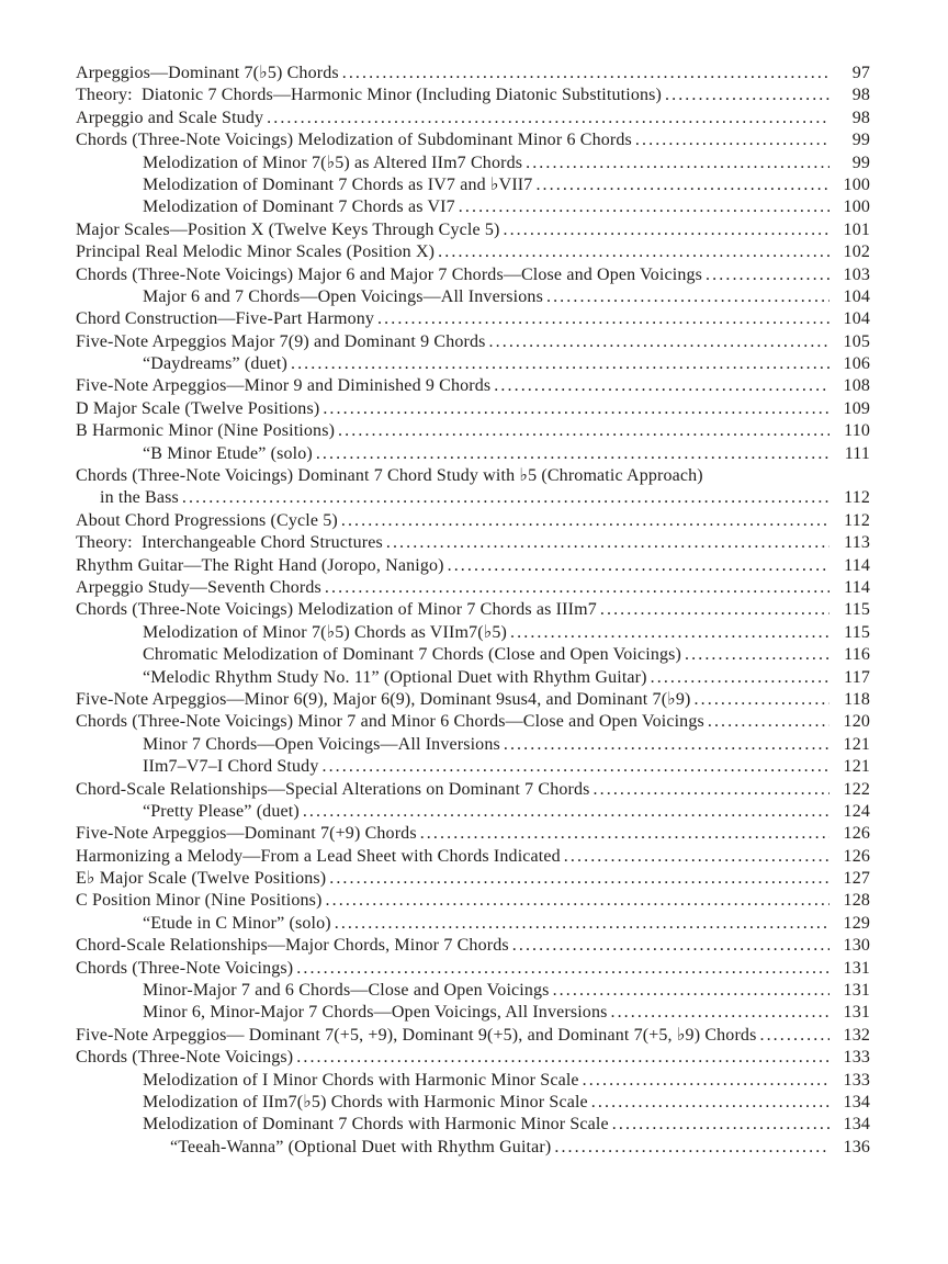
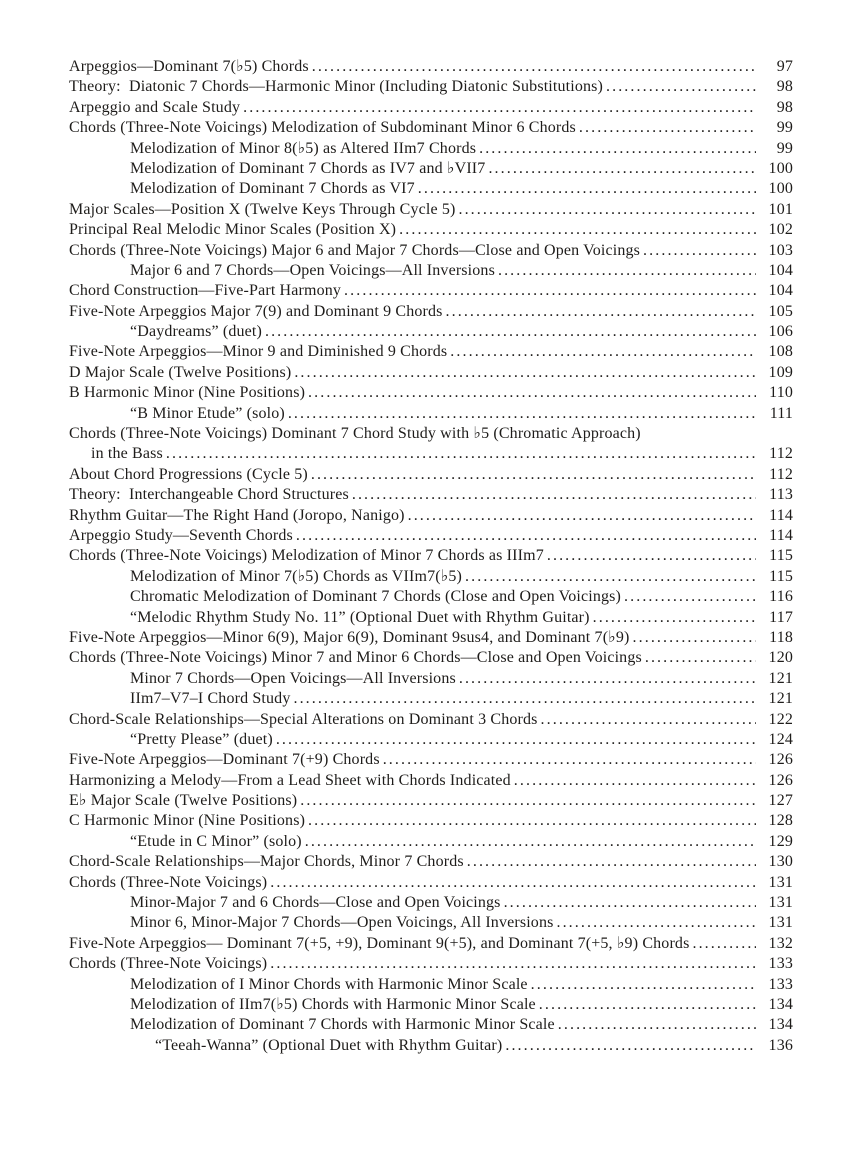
  Arpeggios—Dominant 7(♭5) Chords
  97
  Theory: Diatonic 7 Chords—Harmonic Minor (Including Diatonic Substitutions)
  98
  Arpeggio and Scale Study
  98
  Chords (Three-Note Voicings) Melodization of Subdominant Minor 6 Chords
  99
- Melodization of Minor 7(♭5) as Altered IIm7 Chords
+ Melodization of Minor 8(♭5) as Altered IIm7 Chords
  99
  Melodization of Dominant 7 Chords as IV7 and ♭VII7
  100
  Melodization of Dominant 7 Chords as VI7
  100
  Major Scales—Position X (Twelve Keys Through Cycle 5)
  101
  Principal Real Melodic Minor Scales (Position X)
  102
  Chords (Three-Note Voicings) Major 6 and Major 7 Chords—Close and Open Voicings
  103
  Major 6 and 7 Chords—Open Voicings—All Inversions
  104
  Chord Construction—Five-Part Harmony
  104
  Five-Note Arpeggios Major 7(9) and Dominant 9 Chords
  105
  “Daydreams” (duet)
  106
  Five-Note Arpeggios—Minor 9 and Diminished 9 Chords
  108
  D Major Scale (Twelve Positions)
  109
  B Harmonic Minor (Nine Positions)
  110
  “B Minor Etude” (solo)
  111
  Chords (Three-Note Voicings) Dominant 7 Chord Study with ♭5 (Chromatic Approach)
  in the Bass
  112
  About Chord Progressions (Cycle 5)
  112
  Theory: Interchangeable Chord Structures
  113
  Rhythm Guitar—The Right Hand (Joropo, Nanigo)
  114
  Arpeggio Study—Seventh Chords
  114
  Chords (Three-Note Voicings) Melodization of Minor 7 Chords as IIIm7
  115
  Melodization of Minor 7(♭5) Chords as VIIm7(♭5)
  115
  Chromatic Melodization of Dominant 7 Chords (Close and Open Voicings)
  116
  “Melodic Rhythm Study No. 11” (Optional Duet with Rhythm Guitar)
  117
  Five-Note Arpeggios—Minor 6(9), Major 6(9), Dominant 9sus4, and Dominant 7(♭9)
  118
  Chords (Three-Note Voicings) Minor 7 and Minor 6 Chords—Close and Open Voicings
  120
  Minor 7 Chords—Open Voicings—All Inversions
  121
  IIm7–V7–I Chord Study
  121
- Chord-Scale Relationships—Special Alterations on Dominant 7 Chords
+ Chord-Scale Relationships—Special Alterations on Dominant 3 Chords
  122
  “Pretty Please” (duet)
  124
  Five-Note Arpeggios—Dominant 7(+9) Chords
  126
  Harmonizing a Melody—From a Lead Sheet with Chords Indicated
  126
  E♭ Major Scale (Twelve Positions)
  127
- C Position Minor (Nine Positions)
+ C Harmonic Minor (Nine Positions)
  128
  “Etude in C Minor” (solo)
  129
  Chord-Scale Relationships—Major Chords, Minor 7 Chords
  130
  Chords (Three-Note Voicings)
  131
  Minor-Major 7 and 6 Chords—Close and Open Voicings
  131
  Minor 6, Minor-Major 7 Chords—Open Voicings, All Inversions
  131
  Five-Note Arpeggios— Dominant 7(+5, +9), Dominant 9(+5), and Dominant 7(+5, ♭9) Chords
  132
  Chords (Three-Note Voicings)
  133
  Melodization of I Minor Chords with Harmonic Minor Scale
  133
  Melodization of IIm7(♭5) Chords with Harmonic Minor Scale
  134
  Melodization of Dominant 7 Chords with Harmonic Minor Scale
  134
  “Teeah-Wanna” (Optional Duet with Rhythm Guitar)
  136
